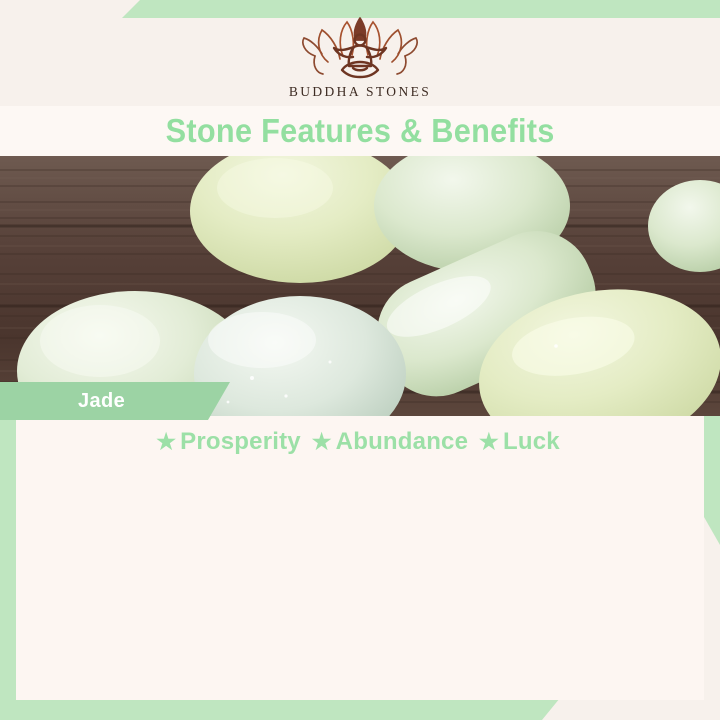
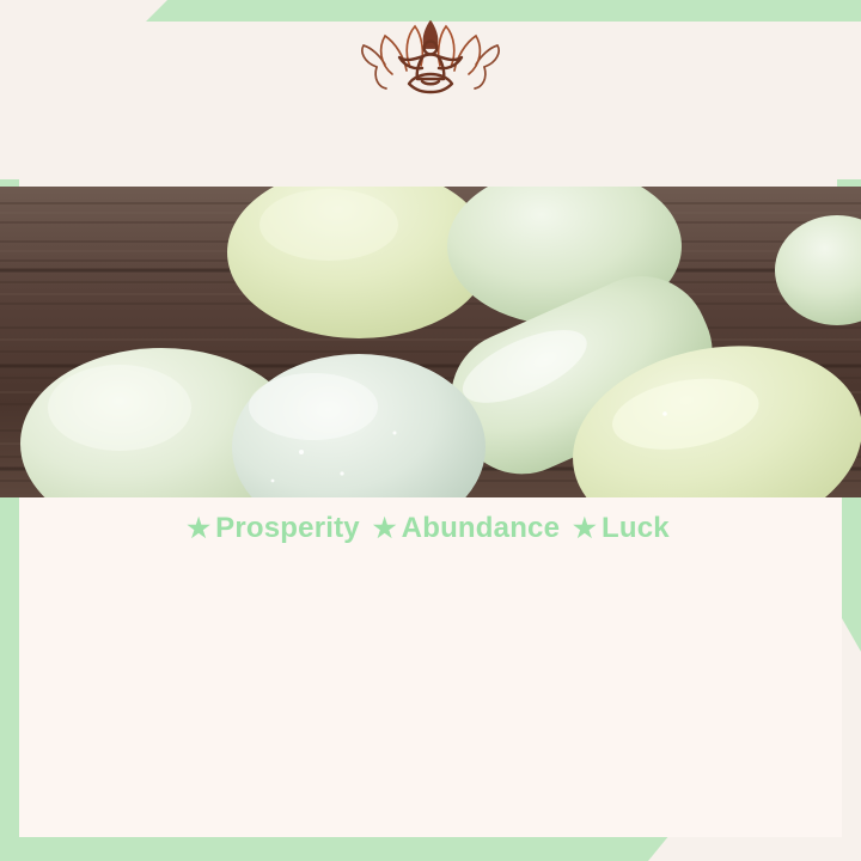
- BUDDHA STONES
- Stone Features & Benefits
- Jade
  ★ Prosperity ★ Abundance ★ Luck
